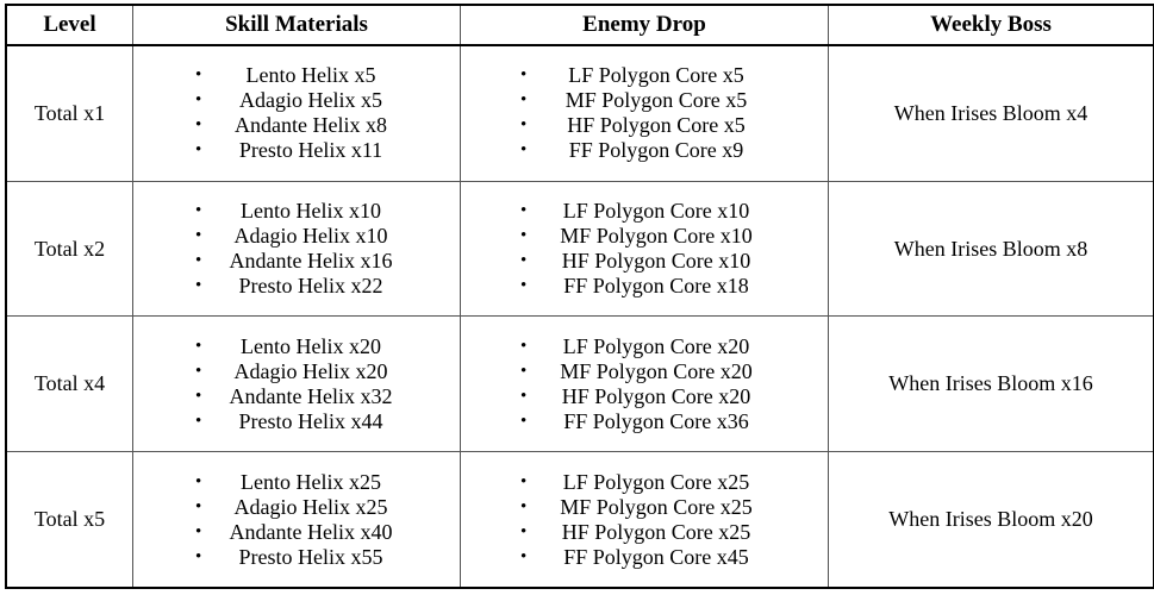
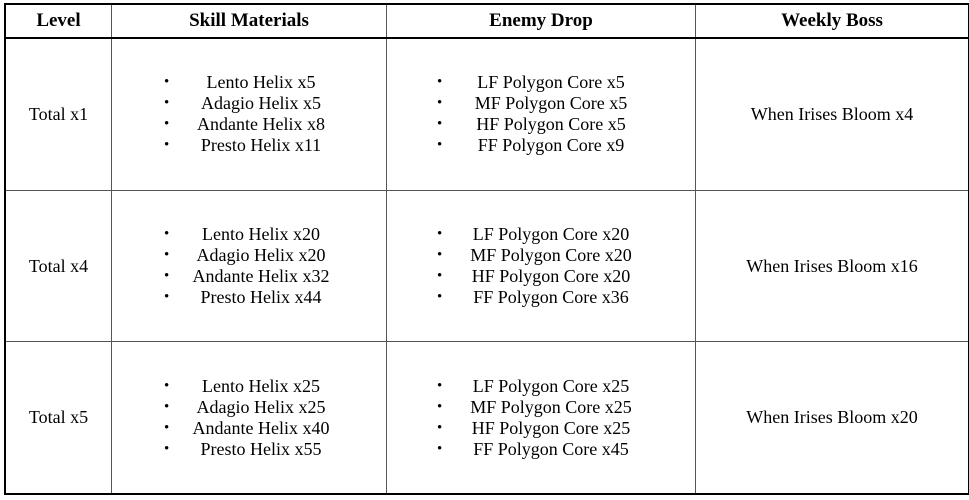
  Level	Skill Materials	Enemy Drop	Weekly Boss
  Total x1	• Lento Helix x5• Adagio Helix x5• Andante Helix x8• Presto Helix x11	• LF Polygon Core x5• MF Polygon Core x5• HF Polygon Core x5• FF Polygon Core x9	When Irises Bloom x4
- Total x2	• Lento Helix x10• Adagio Helix x10• Andante Helix x16• Presto Helix x22	• LF Polygon Core x10• MF Polygon Core x10• HF Polygon Core x10• FF Polygon Core x18	When Irises Bloom x8
  Total x4	• Lento Helix x20• Adagio Helix x20• Andante Helix x32• Presto Helix x44	• LF Polygon Core x20• MF Polygon Core x20• HF Polygon Core x20• FF Polygon Core x36	When Irises Bloom x16
  Total x5	• Lento Helix x25• Adagio Helix x25• Andante Helix x40• Presto Helix x55	• LF Polygon Core x25• MF Polygon Core x25• HF Polygon Core x25• FF Polygon Core x45	When Irises Bloom x20
